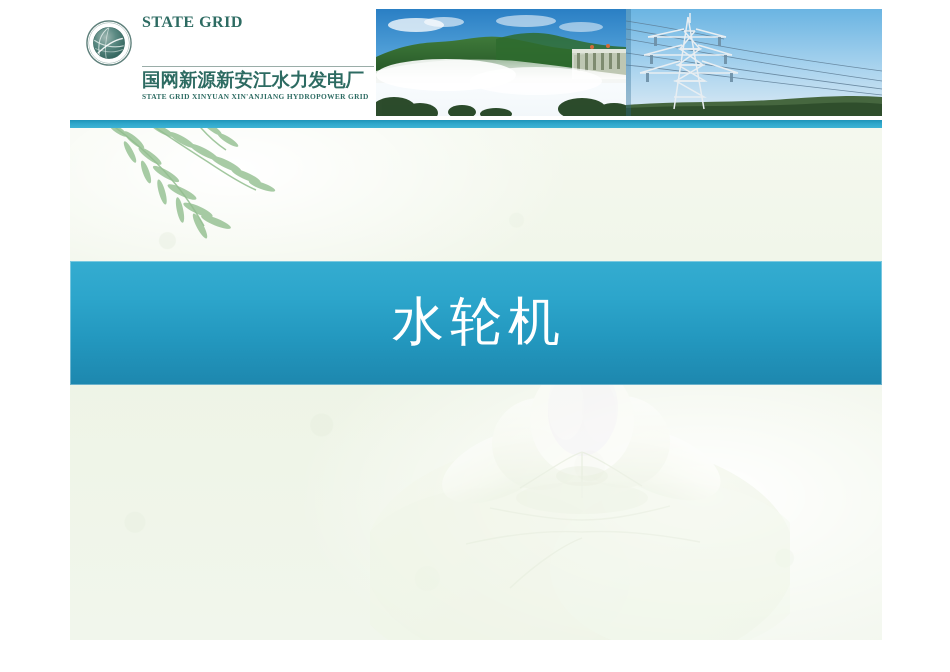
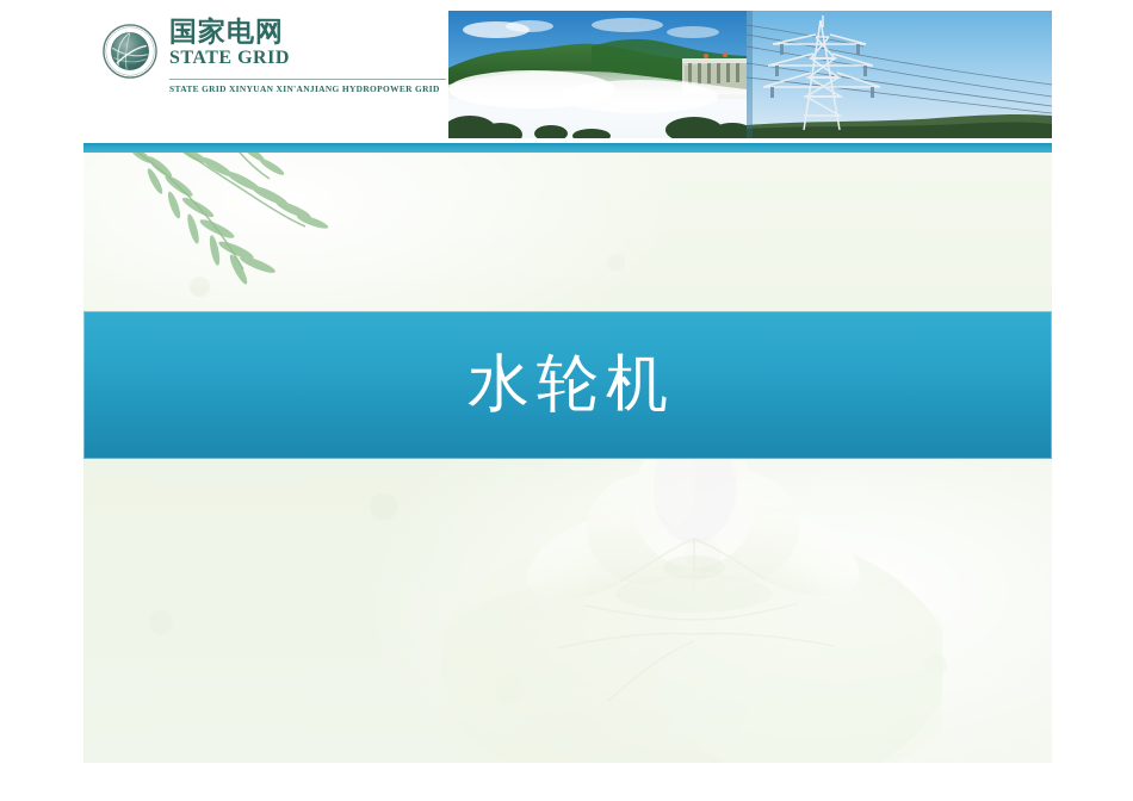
+ 国家电网
  STATE GRID
- 国网新源新安江水力发电厂
  STATE GRID XINYUAN XIN'ANJIANG HYDROPOWER GRID
  水轮机
